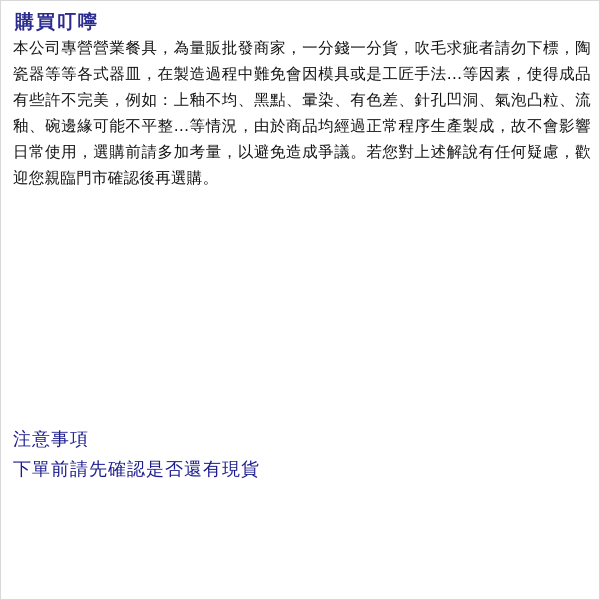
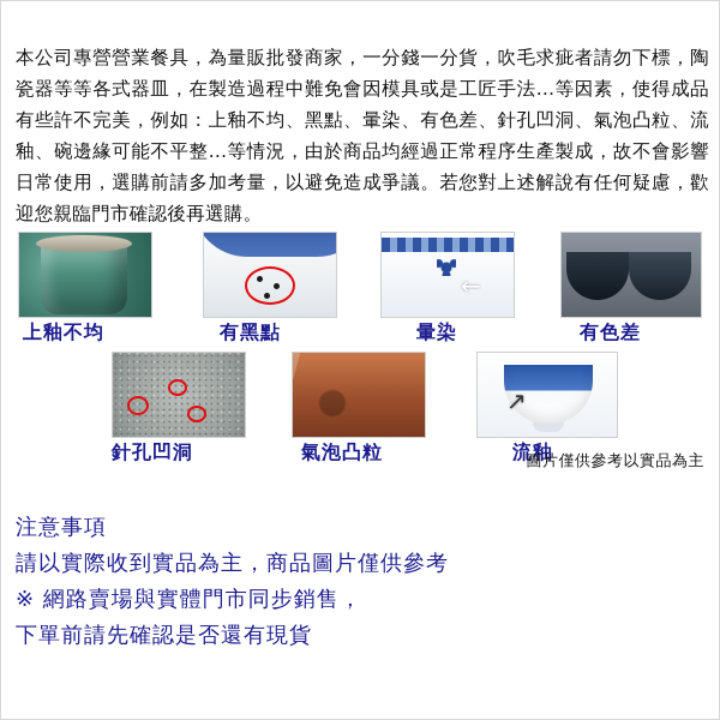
- 購買叮嚀
  本公司專營營業餐具，為量販批發商家，一分錢一分貨，吹毛求疵者請勿下標，陶瓷器等等各式器皿，在製造過程中難免會因模具或是工匠手法…等因素，使得成品有些許不完美，例如：上釉不均、黑點、暈染、有色差、針孔凹洞、氣泡凸粒、流釉、碗邊緣可能不平整…等情況，由於商品均經過正常程序生產製成，故不會影響日常使用，選購前請多加考量，以避免造成爭議。若您對上述解說有任何疑慮，歡迎您親臨門市確認後再選購。
+ 上釉不均
+ 有黑點
+ ←
+ 暈染
+ 有色差
+ 針孔凹洞
+ 氣泡凸粒
+ ↗
+ 流釉
+ 圖片僅供參考以實品為主
  注意事項
+ 請以實際收到實品為主，商品圖片僅供參考
+ ※ 網路賣場與實體門市同步銷售，
  下單前請先確認是否還有現貨
